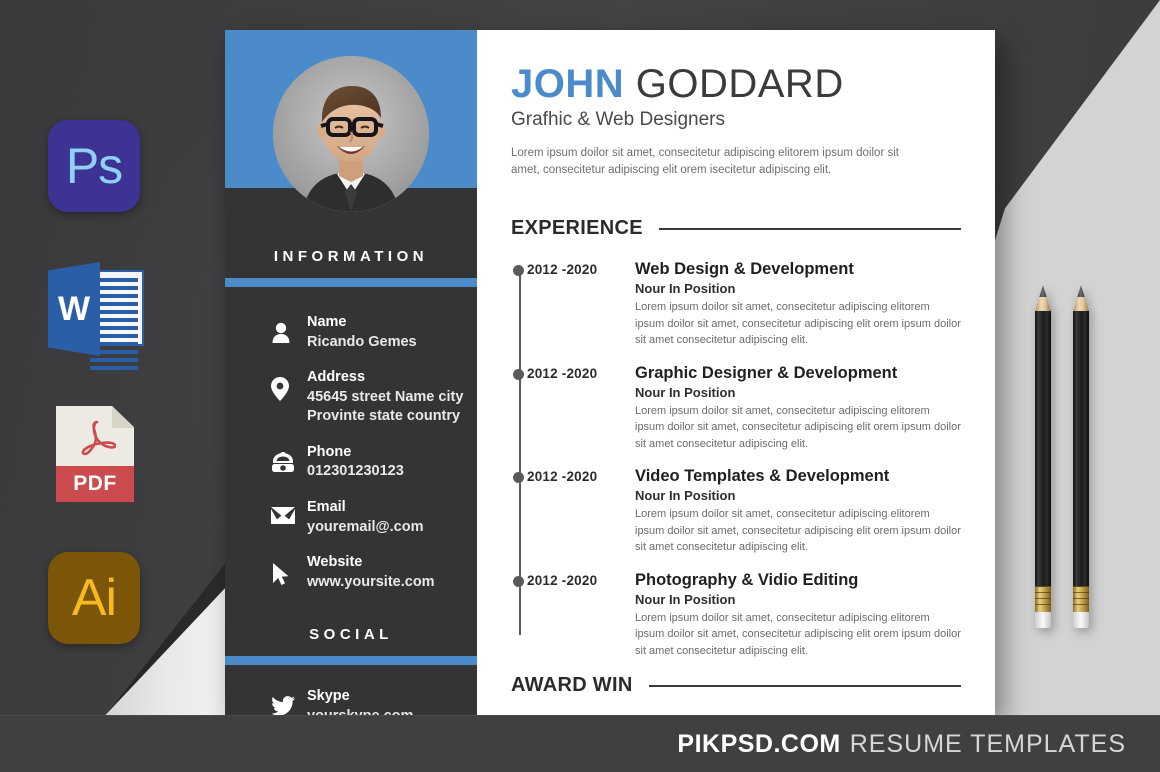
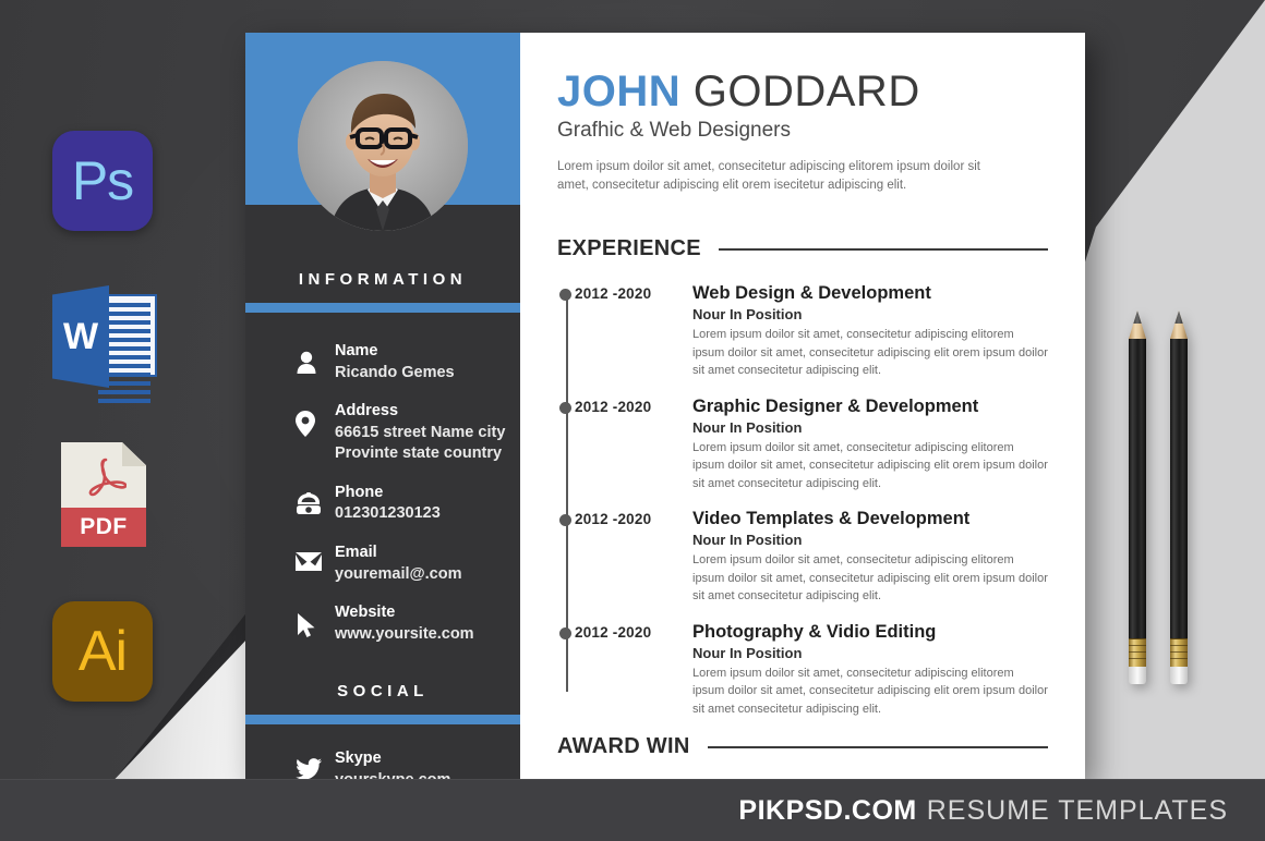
  Ps
  W
  PDF
  Ai
  INFORMATION
  Name
  Ricando Gemes
  Address
- 45645 street Name city Provinte state country
+ 66615 street Name city Provinte state country
  Phone
  012301230123
  Email
  youremail@.com
  Website
  www.yoursite.com
  SOCIAL
  Skype
  JOHN GODDARD
  Grafhic & Web Designers
  Lorem ipsum doilor sit amet, consecitetur adipiscing elitorem ipsum doilor sit amet, consecitetur adipiscing elit orem isecitetur adipiscing elit.
  EXPERIENCE
  2012 -2020
  Web Design & Development
  Nour In Position
  Lorem ipsum doilor sit amet, consecitetur adipiscing elitorem ipsum doilor sit amet, consecitetur adipiscing elit orem ipsum doilor sit amet consecitetur adipiscing elit.
  2012 -2020
  Graphic Designer & Development
  Nour In Position
  Lorem ipsum doilor sit amet, consecitetur adipiscing elitorem ipsum doilor sit amet, consecitetur adipiscing elit orem ipsum doilor sit amet consecitetur adipiscing elit.
  2012 -2020
  Video Templates & Development
  Nour In Position
  Lorem ipsum doilor sit amet, consecitetur adipiscing elitorem ipsum doilor sit amet, consecitetur adipiscing elit orem ipsum doilor sit amet consecitetur adipiscing elit.
  2012 -2020
  Photography & Vidio Editing
  Nour In Position
  Lorem ipsum doilor sit amet, consecitetur adipiscing elitorem ipsum doilor sit amet, consecitetur adipiscing elit orem ipsum doilor sit amet consecitetur adipiscing elit.
  AWARD WIN
  PIKPSD.COM
  RESUME TEMPLATES
